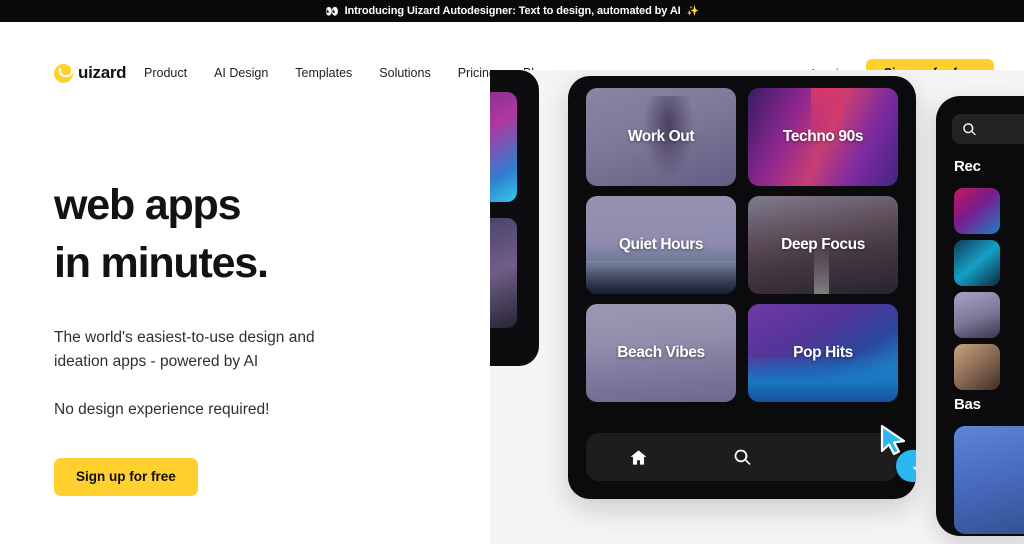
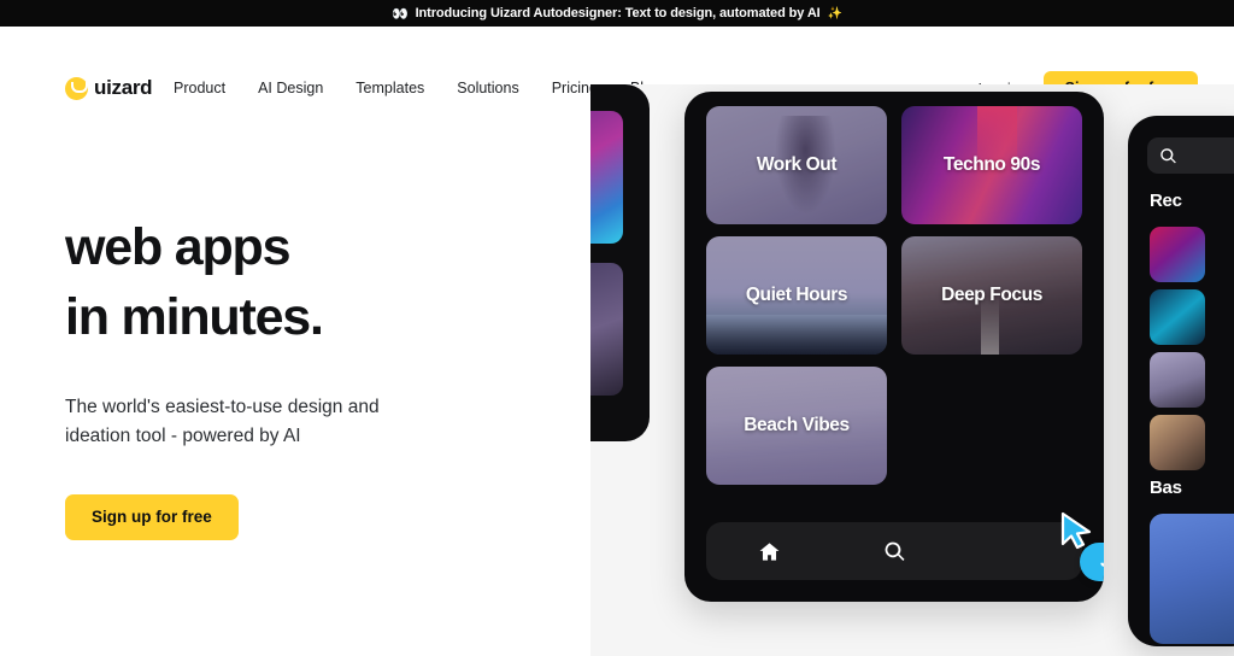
  👀
  Introducing Uizard Autodesigner: Text to design, automated by AI
  ✨
  uizard
  Product
  AI Design
  Templates
  Solutions
  Pricin
  web apps
  in minutes.
  The world's easiest-to-use design and
- ideation apps - powered by AI
+ ideation tool - powered by AI
- No design experience required!
  Sign up for free
  Work Out
  Techno 90s
  Quiet Hours
  Deep Focus
  Beach Vibes
- Pop Hits
  Rec
  Bas
